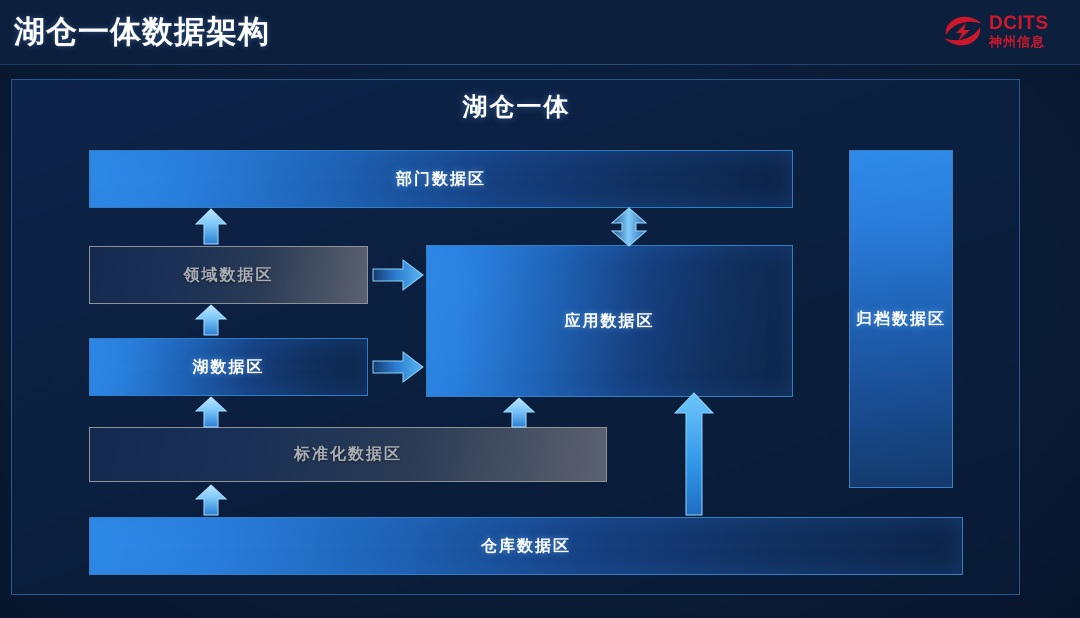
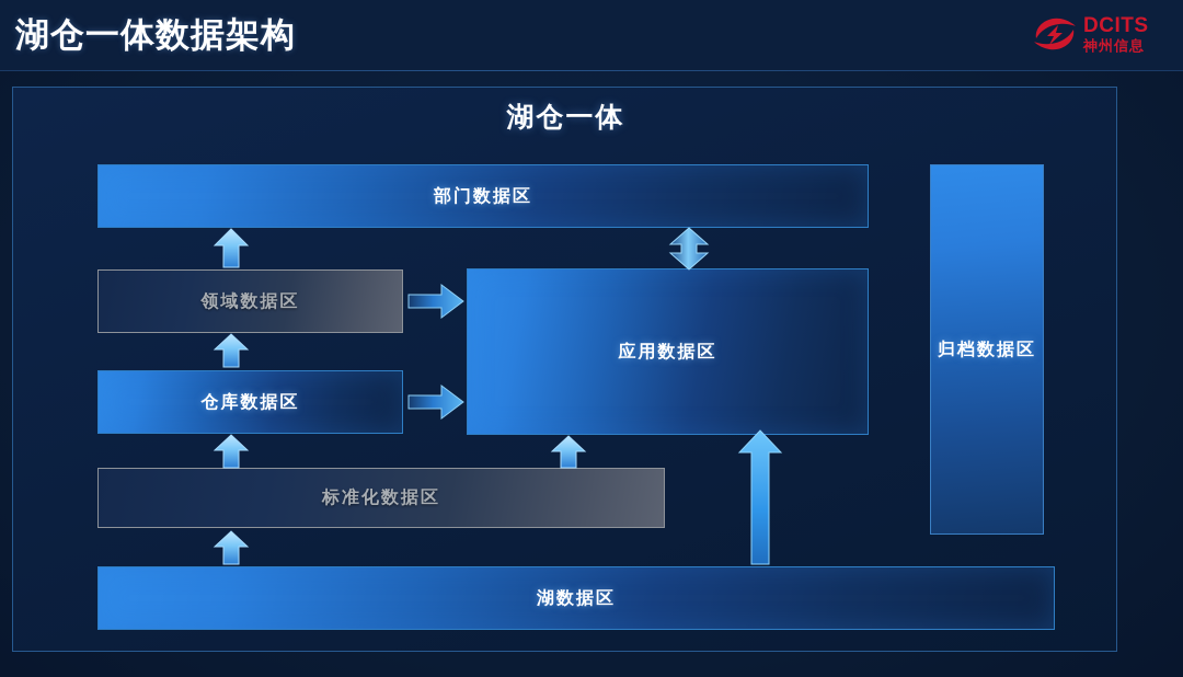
  湖仓一体数据架构
  DCITS
  神州信息
  湖仓一体
  部门数据区
  领域数据区
- 湖数据区
+ 仓库数据区
  标准化数据区
- 仓库数据区
+ 湖数据区
  应用数据区
  归档数据区
